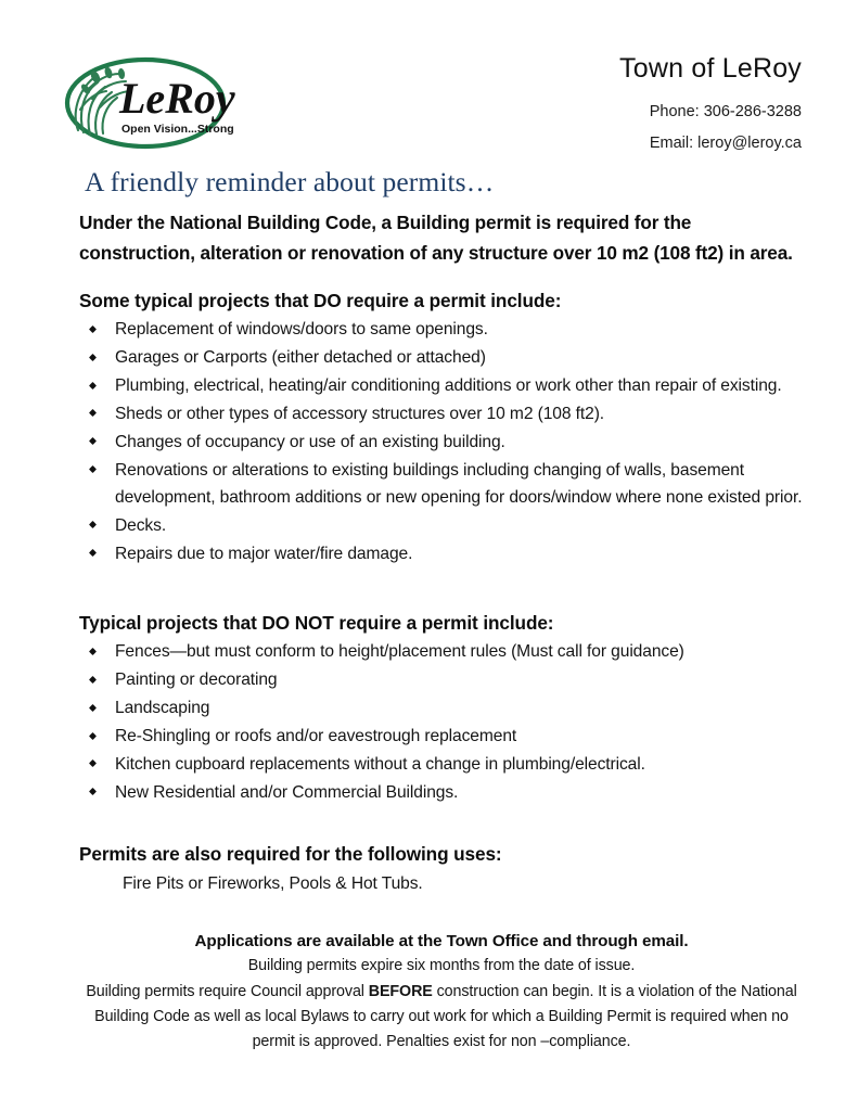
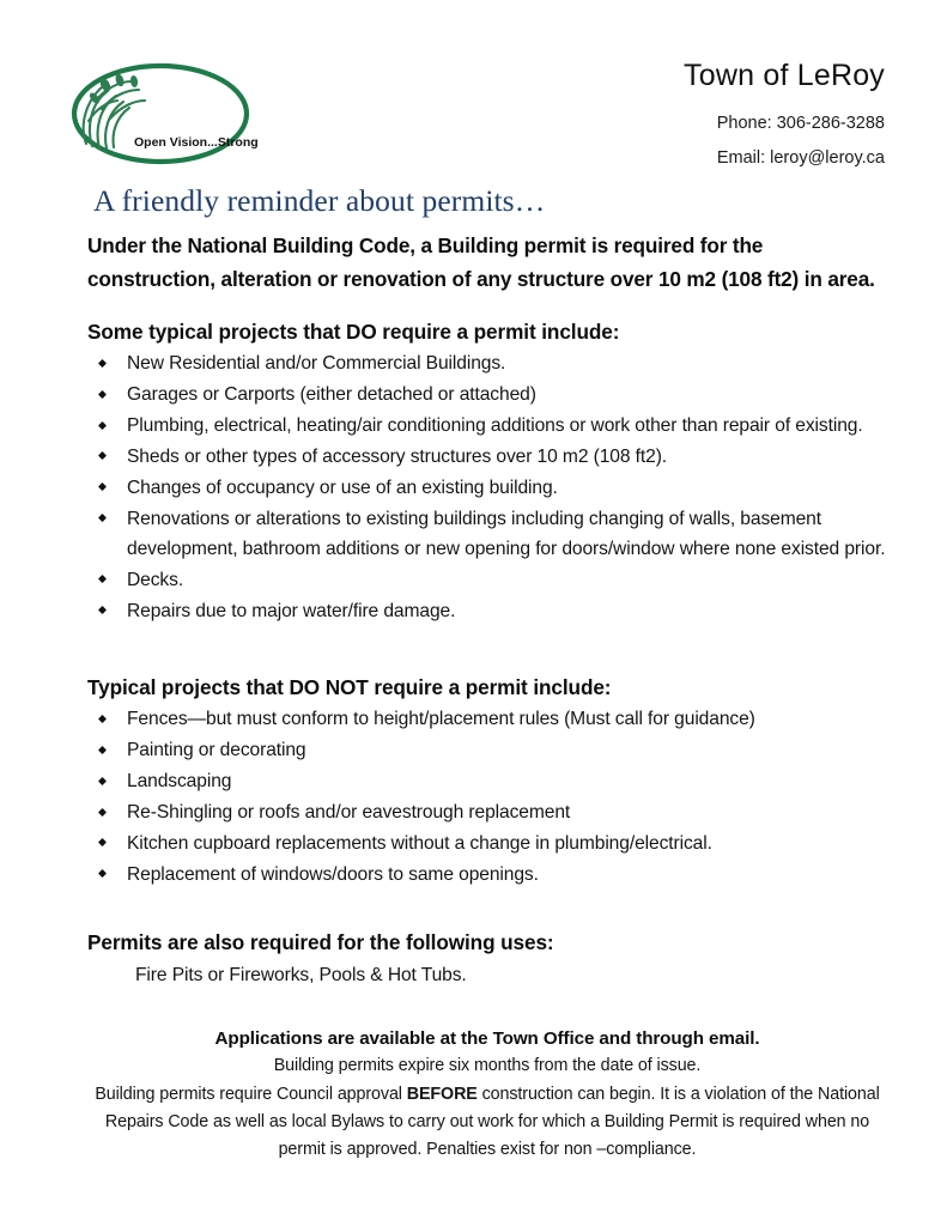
- LeRoy
  Open Vision...Strong
  Town of LeRoy
  Phone: 306-286-3288
  Email: leroy@leroy.ca
  A friendly reminder about permits…
  Under the National Building Code, a Building permit is required for the construction, alteration or renovation of any structure over 10 m2 (108 ft2) in area.
  Some typical projects that DO require a permit include:
- Replacement of windows/doors to same openings.
+ New Residential and/or Commercial Buildings.
  Garages or Carports (either detached or attached)
  Plumbing, electrical, heating/air conditioning additions or work other than repair of existing.
  Sheds or other types of accessory structures over 10 m2 (108 ft2).
  Changes of occupancy or use of an existing building.
  Renovations or alterations to existing buildings including changing of walls, basement development, bathroom additions or new opening for doors/window where none existed prior.
  Decks.
  Repairs due to major water/fire damage.
  Typical projects that DO NOT require a permit include:
  Fences—but must conform to height/placement rules (Must call for guidance)
  Painting or decorating
  Landscaping
  Re-Shingling or roofs and/or eavestrough replacement
  Kitchen cupboard replacements without a change in plumbing/electrical.
- New Residential and/or Commercial Buildings.
+ Replacement of windows/doors to same openings.
  Permits are also required for the following uses:
  Fire Pits or Fireworks, Pools & Hot Tubs.
  Applications are available at the Town Office and through email.
  Building permits expire six months from the date of issue.
- Building permits require Council approval BEFORE construction can begin. It is a violation of the National Building Code as well as local Bylaws to carry out work for which a Building Permit is required when no permit is approved. Penalties exist for non –compliance.
+ Building permits require Council approval BEFORE construction can begin. It is a violation of the National Repairs Code as well as local Bylaws to carry out work for which a Building Permit is required when no permit is approved. Penalties exist for non –compliance.
